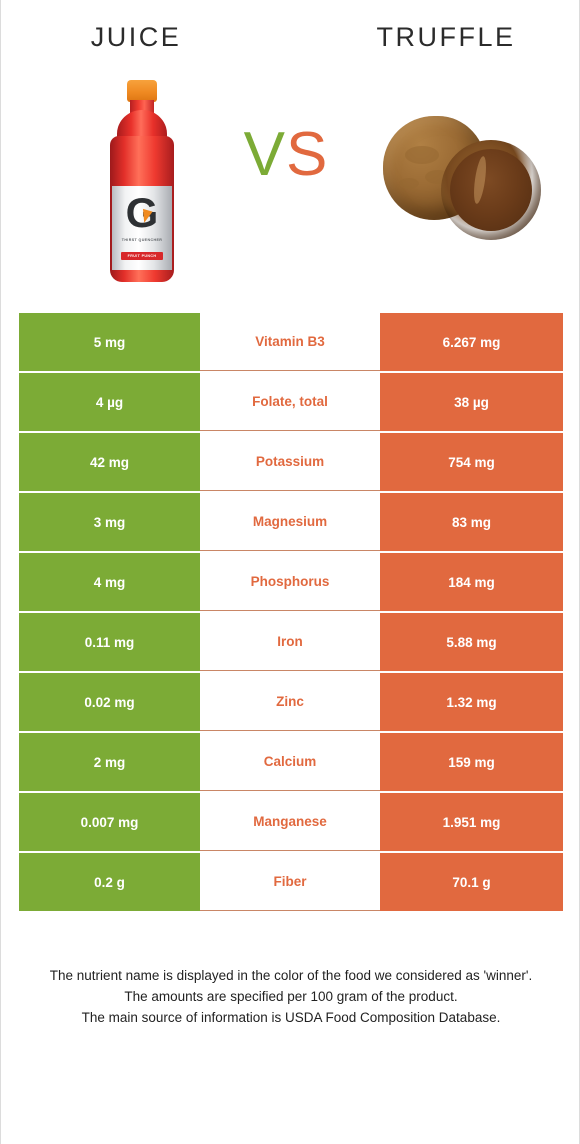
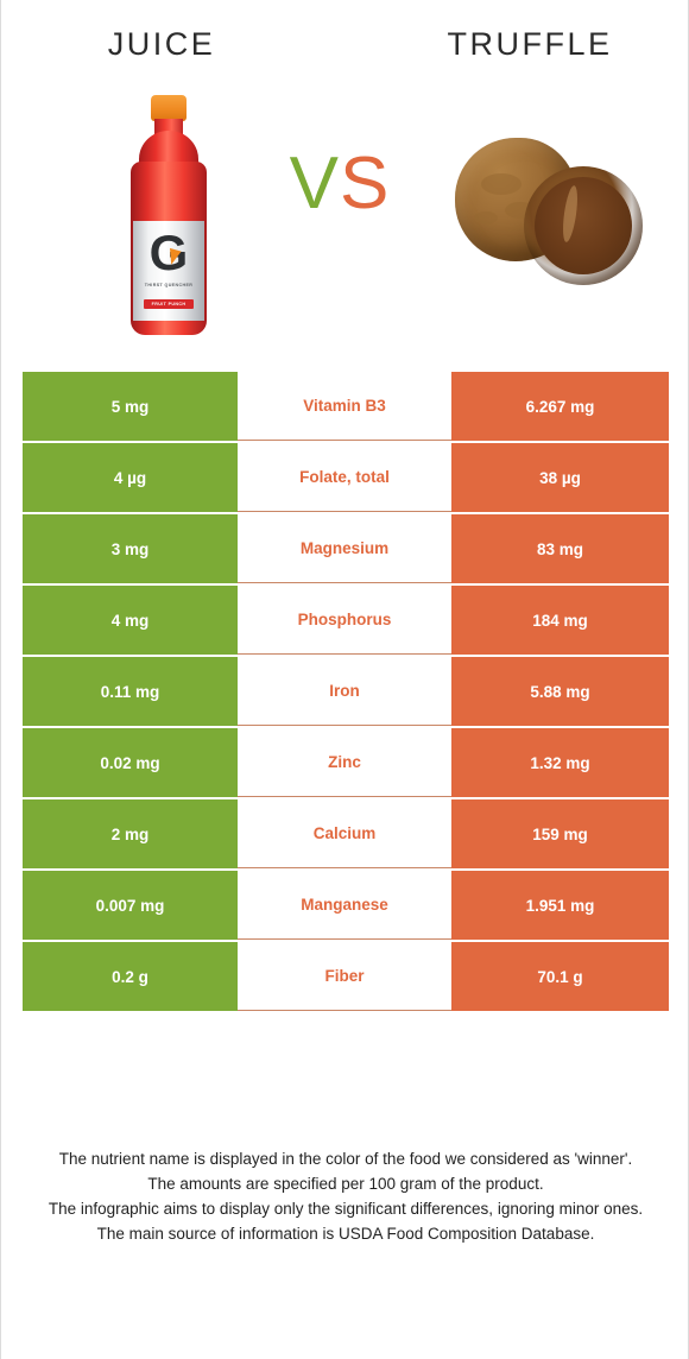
  JUICE
  TRUFFLE
  G
  VS
  5 mg
  Vitamin B3
  6.267 mg
  4 µg
  Folate, total
  38 µg
- 42 mg
- Potassium
- 754 mg
  3 mg
  Magnesium
  83 mg
  4 mg
  Phosphorus
  184 mg
  0.11 mg
  Iron
  5.88 mg
  0.02 mg
  Zinc
  1.32 mg
  2 mg
  Calcium
  159 mg
  0.007 mg
  Manganese
  1.951 mg
  0.2 g
  Fiber
  70.1 g
  The nutrient name is displayed in the color of the food we considered as 'winner'.
  The amounts are specified per 100 gram of the product.
+ The infographic aims to display only the significant differences, ignoring minor ones.
  The main source of information is USDA Food Composition Database.
